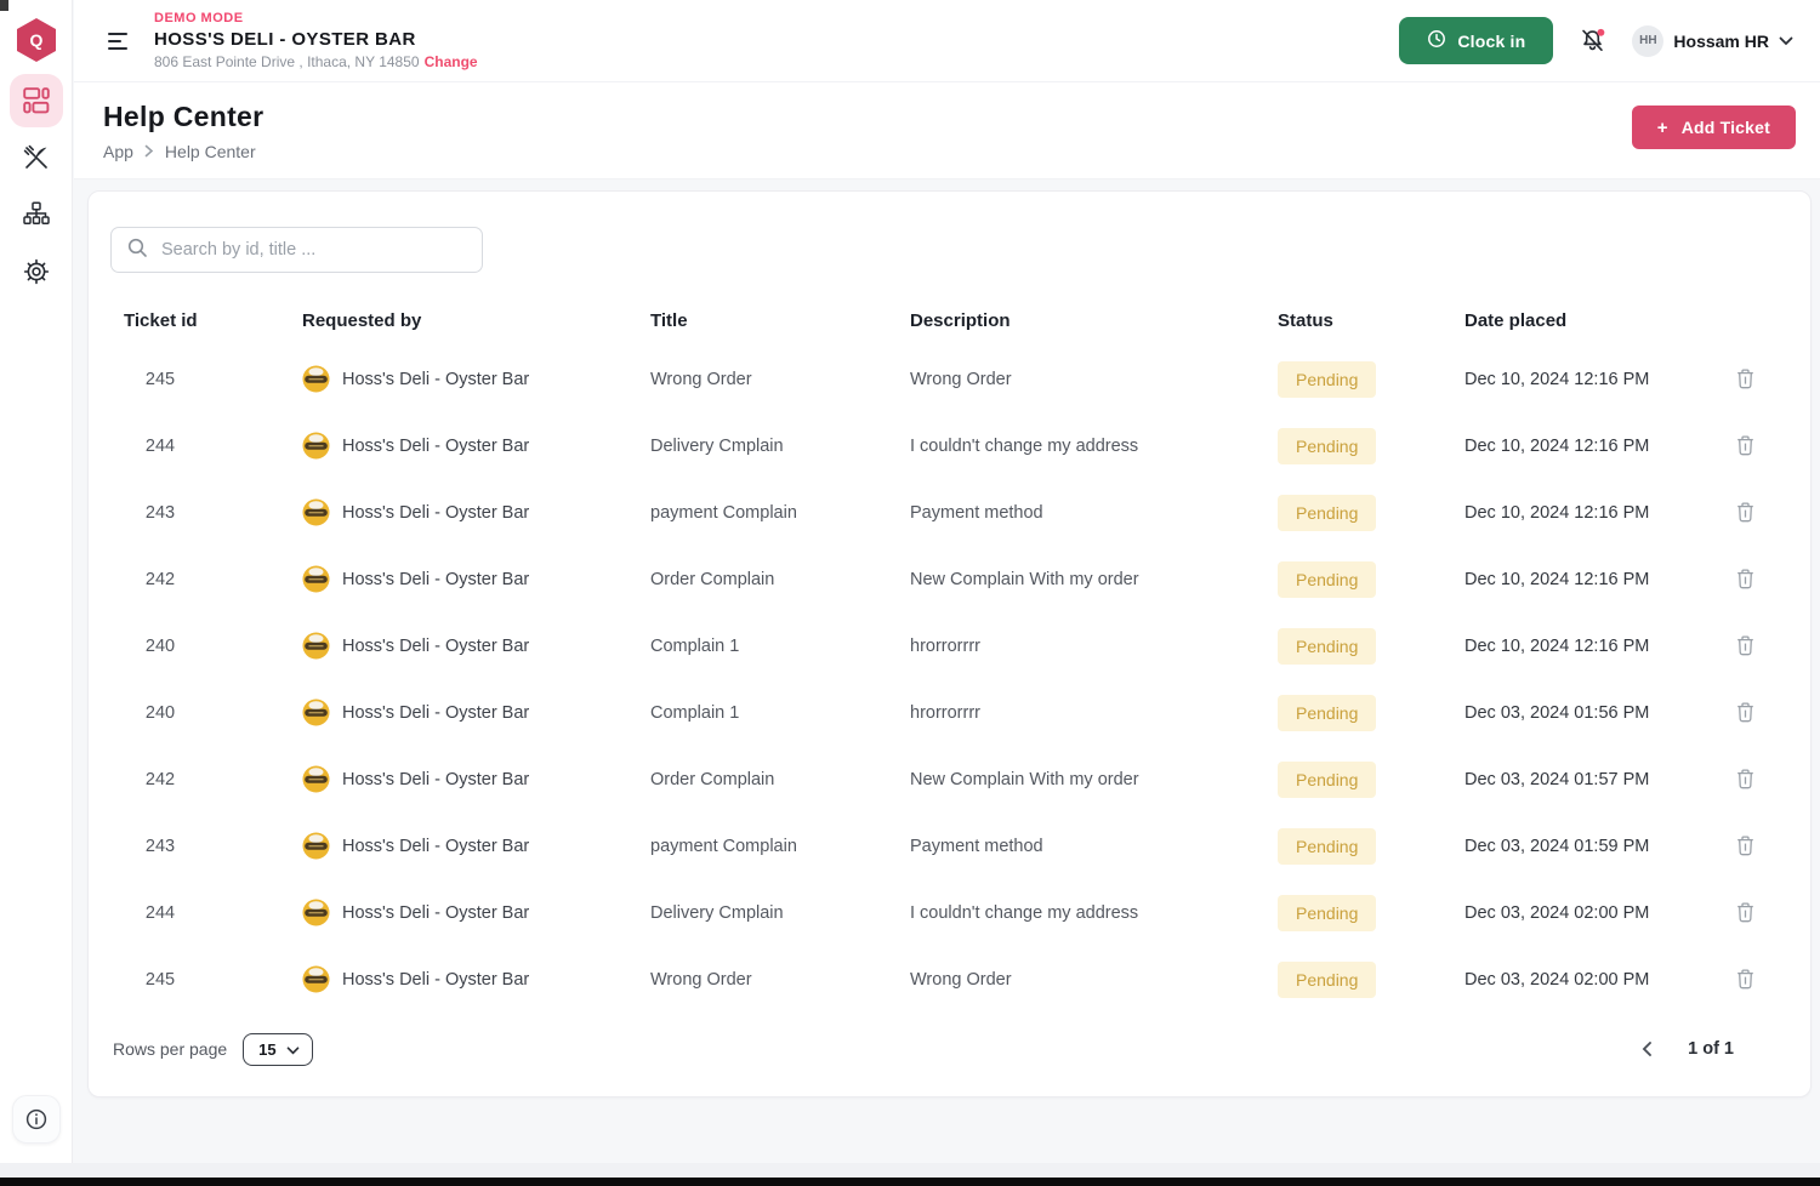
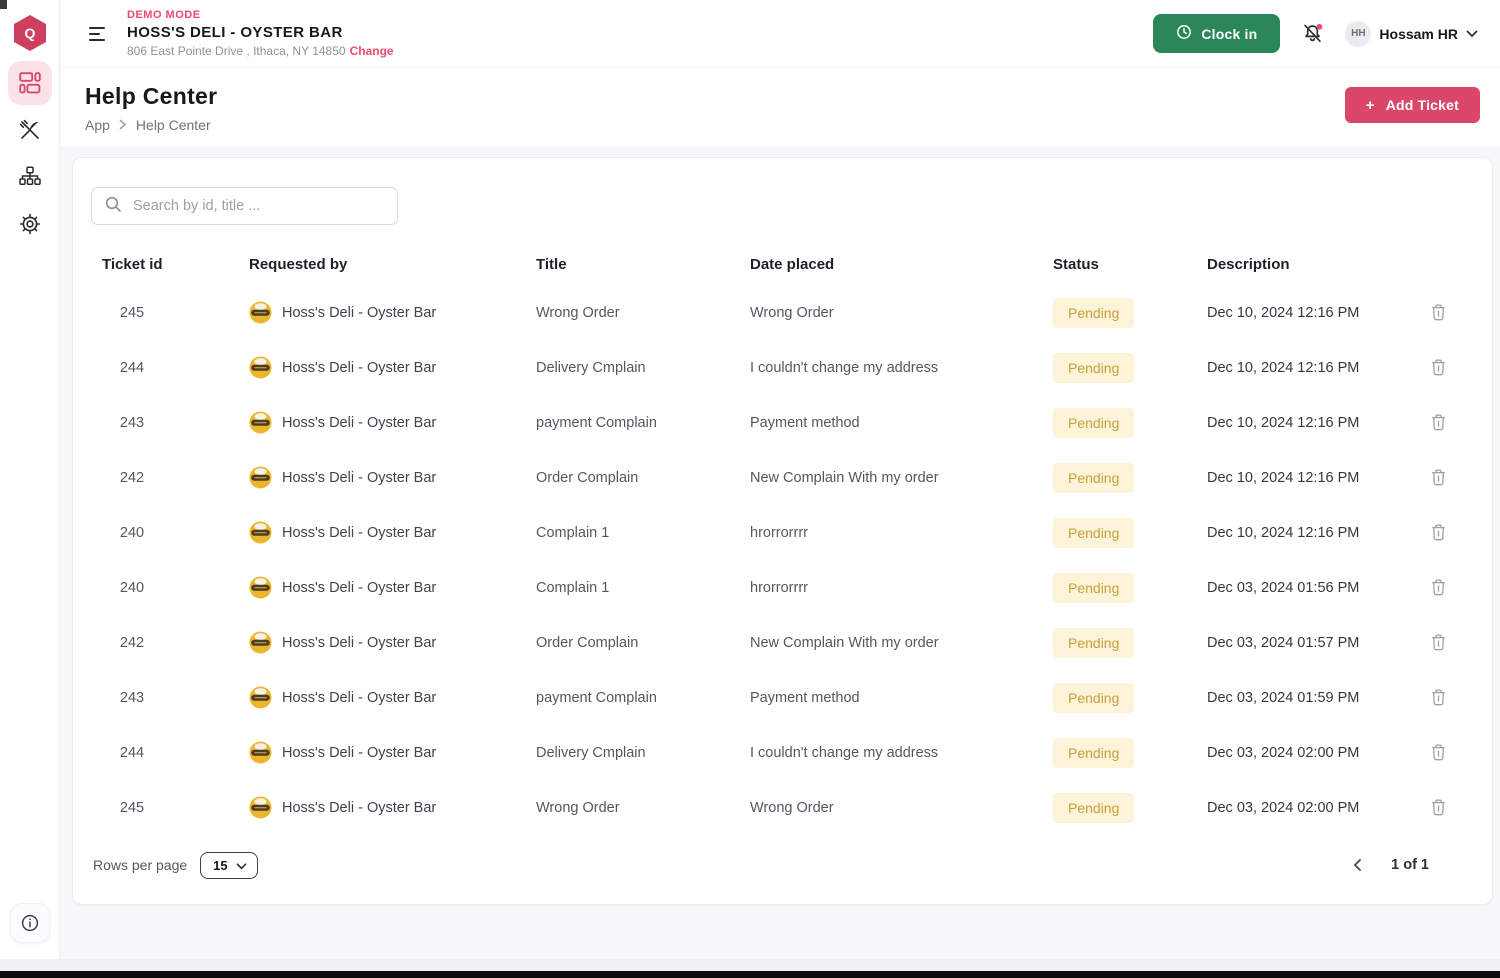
  Q
  DEMO MODE
  HOSS'S DELI - OYSTER BAR
  806 East Pointe Drive , Ithaca, NY 14850 Change
  Clock in
  HH
  Hossam HR
  Help Center
  App
  Help Center
  +
  Add Ticket
  Search by id, title ...
  Ticket id
  Requested by
  Title
- Description
+ Date placed
  Status
- Date placed
+ Description
  245
  Hoss's Deli - Oyster Bar
  Wrong Order
  Wrong Order
  Pending
  Dec 10, 2024 12:16 PM
  244
  Hoss's Deli - Oyster Bar
  Delivery Cmplain
  I couldn't change my address
  Pending
  Dec 10, 2024 12:16 PM
  243
  Hoss's Deli - Oyster Bar
  payment Complain
  Payment method
  Pending
  Dec 10, 2024 12:16 PM
  242
  Hoss's Deli - Oyster Bar
  Order Complain
  New Complain With my order
  Pending
  Dec 10, 2024 12:16 PM
  240
  Hoss's Deli - Oyster Bar
  Complain 1
  hrorrorrrr
  Pending
  Dec 10, 2024 12:16 PM
  240
  Hoss's Deli - Oyster Bar
  Complain 1
  hrorrorrrr
  Pending
  Dec 03, 2024 01:56 PM
  242
  Hoss's Deli - Oyster Bar
  Order Complain
  New Complain With my order
  Pending
  Dec 03, 2024 01:57 PM
  243
  Hoss's Deli - Oyster Bar
  payment Complain
  Payment method
  Pending
  Dec 03, 2024 01:59 PM
  244
  Hoss's Deli - Oyster Bar
  Delivery Cmplain
  I couldn't change my address
  Pending
  Dec 03, 2024 02:00 PM
  245
  Hoss's Deli - Oyster Bar
  Wrong Order
  Wrong Order
  Pending
  Dec 03, 2024 02:00 PM
  Rows per page
  15
  1 of 1
